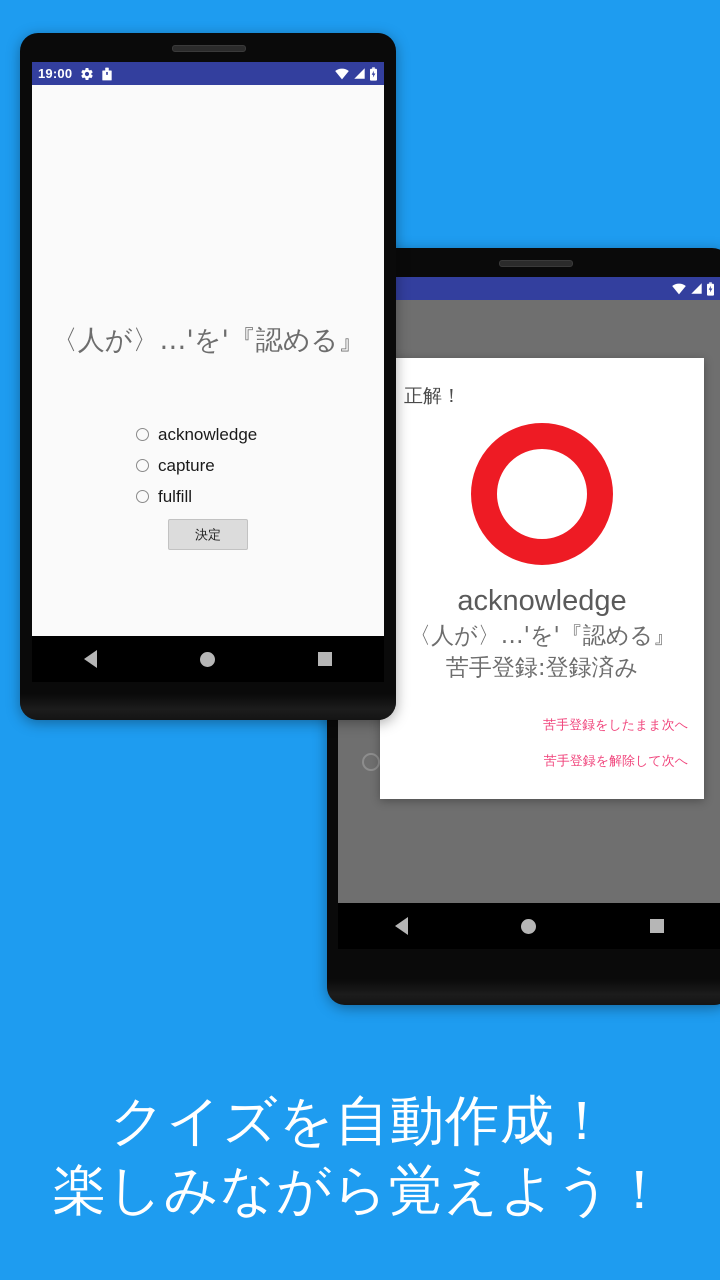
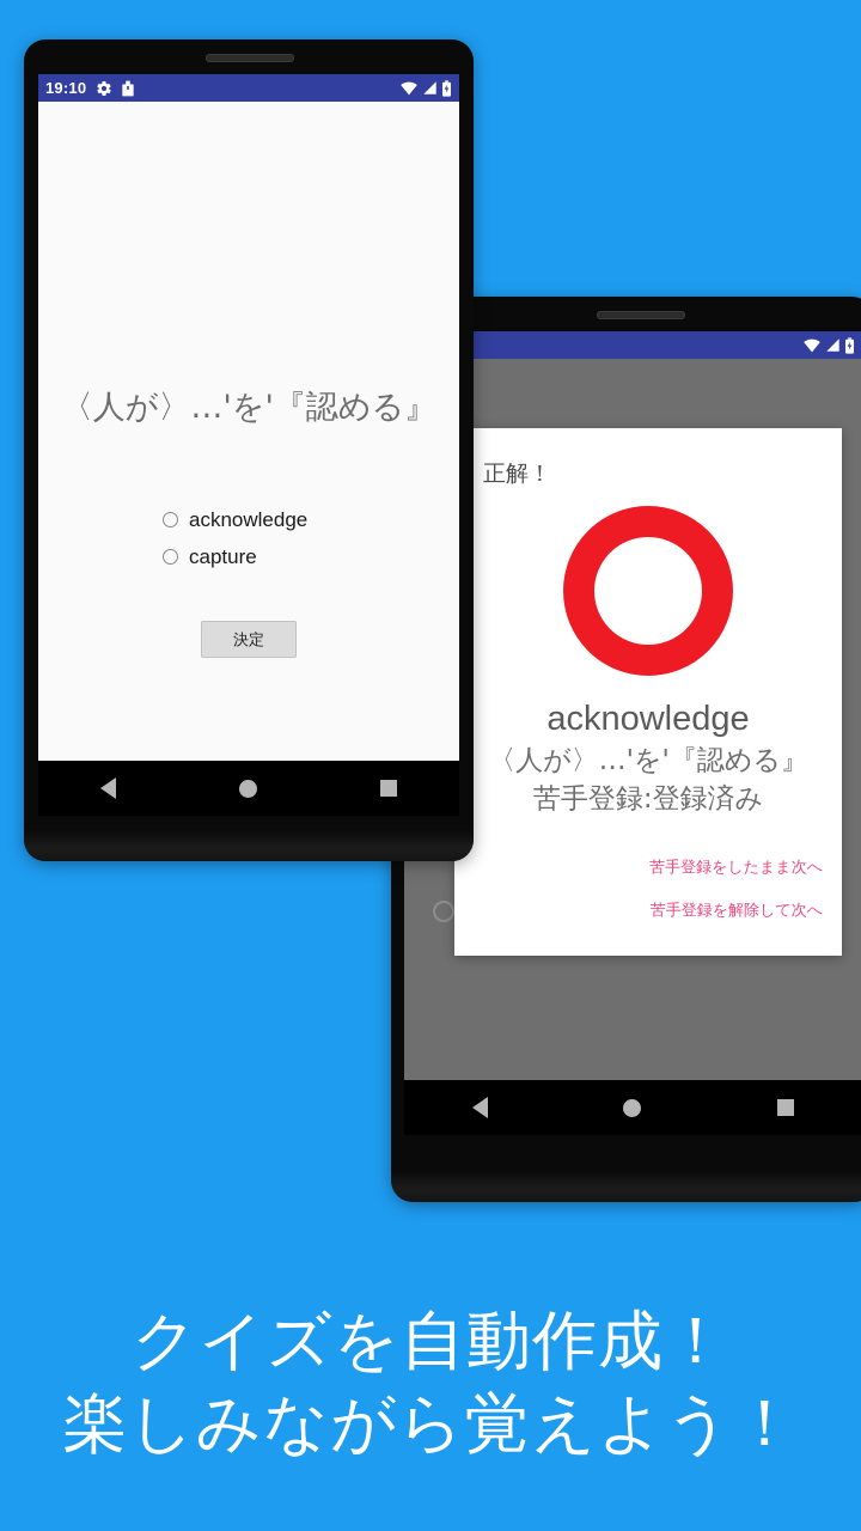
  正解！
  acknowledge
  〈人が〉…'を'『認める』
  苦手登録:登録済み
  苦手登録をしたまま次へ
  苦手登録を解除して次へ
- 19:00
+ 19:10
  〈人が〉…'を'『認める』
  acknowledge
  capture
- fulfill
  決定
  クイズを自動作成！
  楽しみながら覚えよう！
